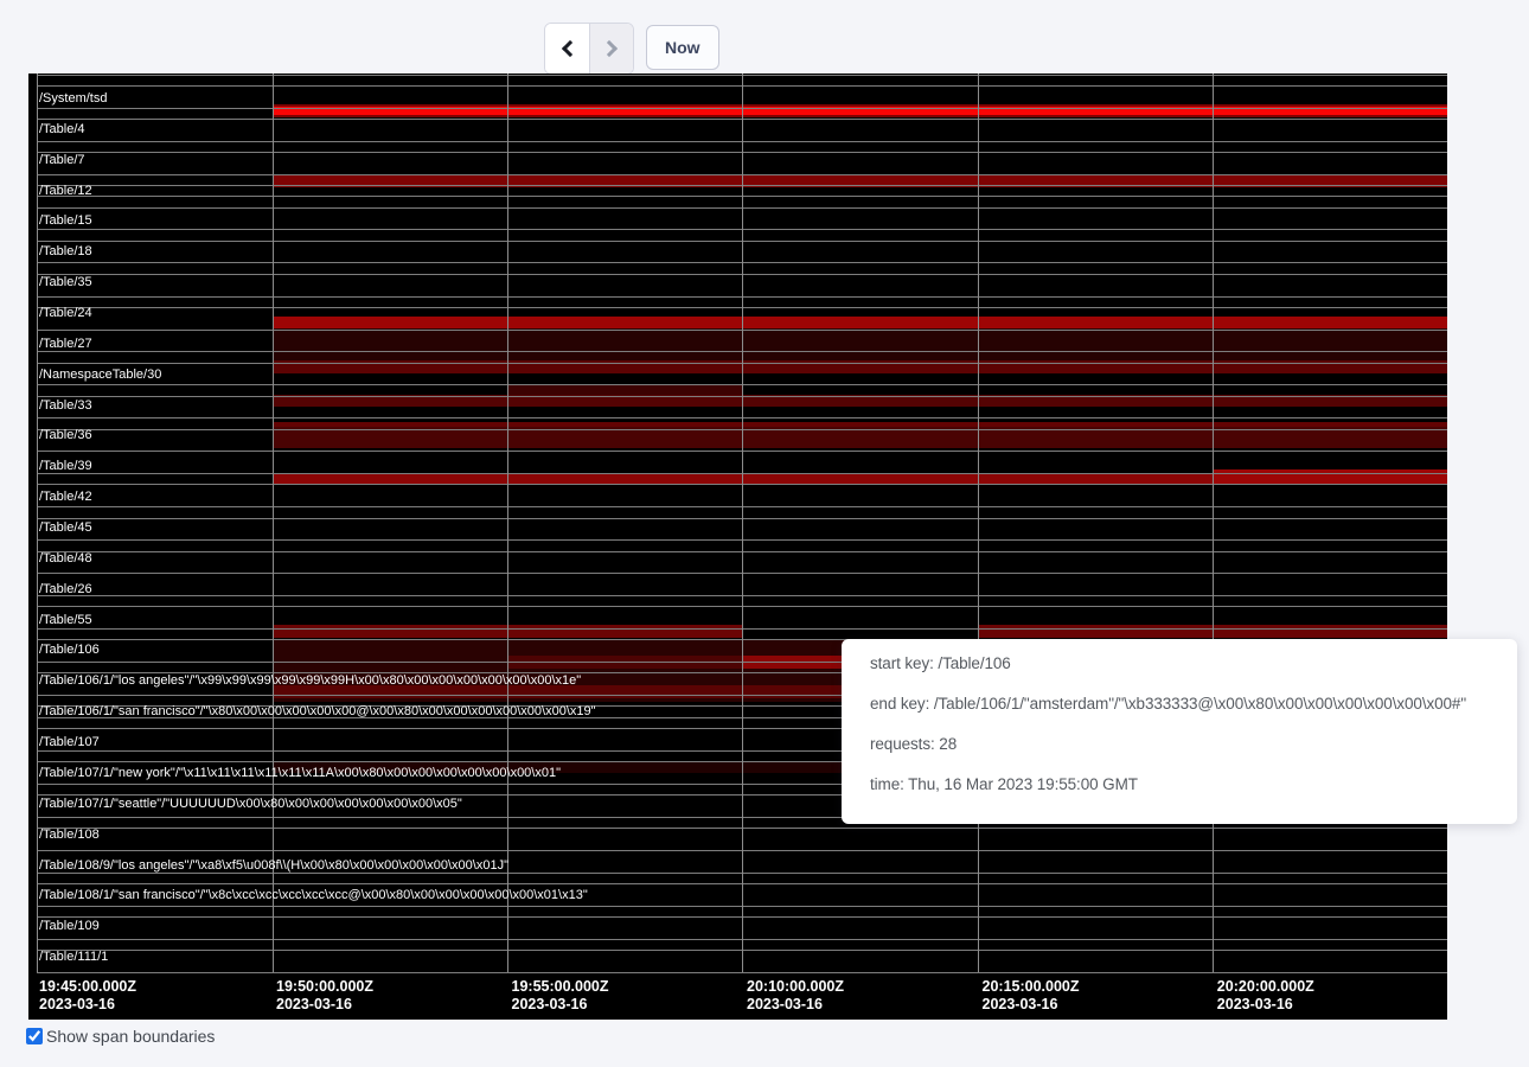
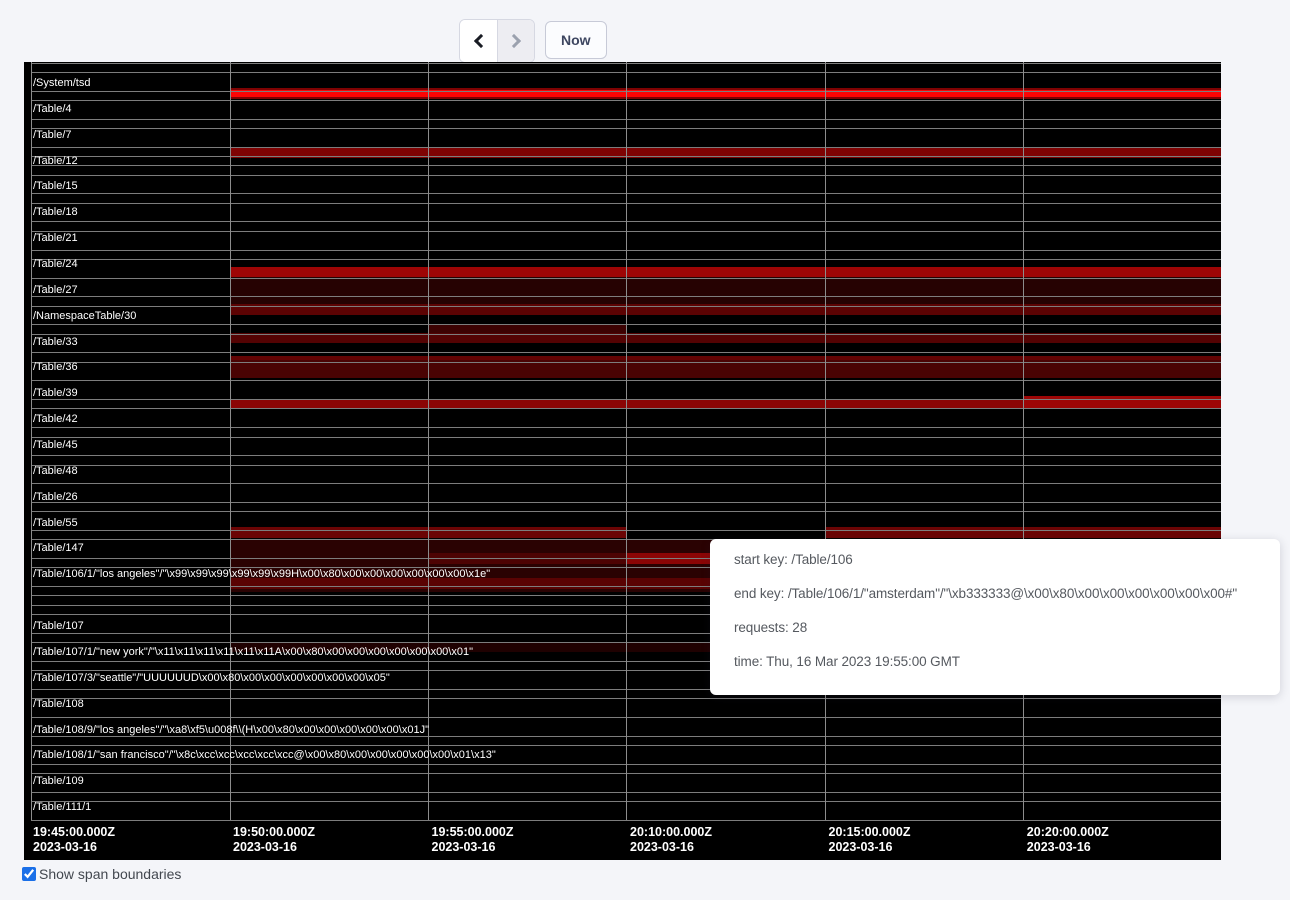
  Now
  /System/tsd
  /Table/4
  /Table/7
  /Table/12
  /Table/15
  /Table/18
- /Table/35
+ /Table/21
  /Table/24
  /Table/27
  /NamespaceTable/30
  /Table/33
  /Table/36
  /Table/39
  /Table/42
  /Table/45
  /Table/48
  /Table/26
  /Table/55
- /Table/106
+ /Table/147
  /Table/106/1/"los angeles"/"\x99\x99\x99\x99\x99\x99H\x00\x80\x00\x00\x00\x00\x00\x00\x1e"
- /Table/106/1/"san francisco"/"\x80\x00\x00\x00\x00\x00@\x00\x80\x00\x00\x00\x00\x00\x00\x19"
  /Table/107
  /Table/107/1/"new york"/"\x11\x11\x11\x11\x11\x11A\x00\x80\x00\x00\x00\x00\x00\x00\x01"
- /Table/107/1/"seattle"/"UUUUUUD\x00\x80\x00\x00\x00\x00\x00\x00\x05"
+ /Table/107/3/"seattle"/"UUUUUUD\x00\x80\x00\x00\x00\x00\x00\x00\x05"
  /Table/108
  /Table/108/9/"los angeles"/"\xa8\xf5\u008f\\(H\x00\x80\x00\x00\x00\x00\x00\x01J"
  /Table/108/1/"san francisco"/"\x8c\xcc\xcc\xcc\xcc\xcc@\x00\x80\x00\x00\x00\x00\x00\x01\x13"
  /Table/109
  /Table/111/1
  19:45:00.000Z
  2023-03-16
  19:50:00.000Z
  2023-03-16
  19:55:00.000Z
  2023-03-16
  20:10:00.000Z
  2023-03-16
  20:15:00.000Z
  2023-03-16
  20:20:00.000Z
  2023-03-16
  start key: /Table/106
  end key: /Table/106/1/"amsterdam"/"\xb333333@\x00\x80\x00\x00\x00\x00\x00\x00#"
  requests: 28
  time: Thu, 16 Mar 2023 19:55:00 GMT
  Show span boundaries
